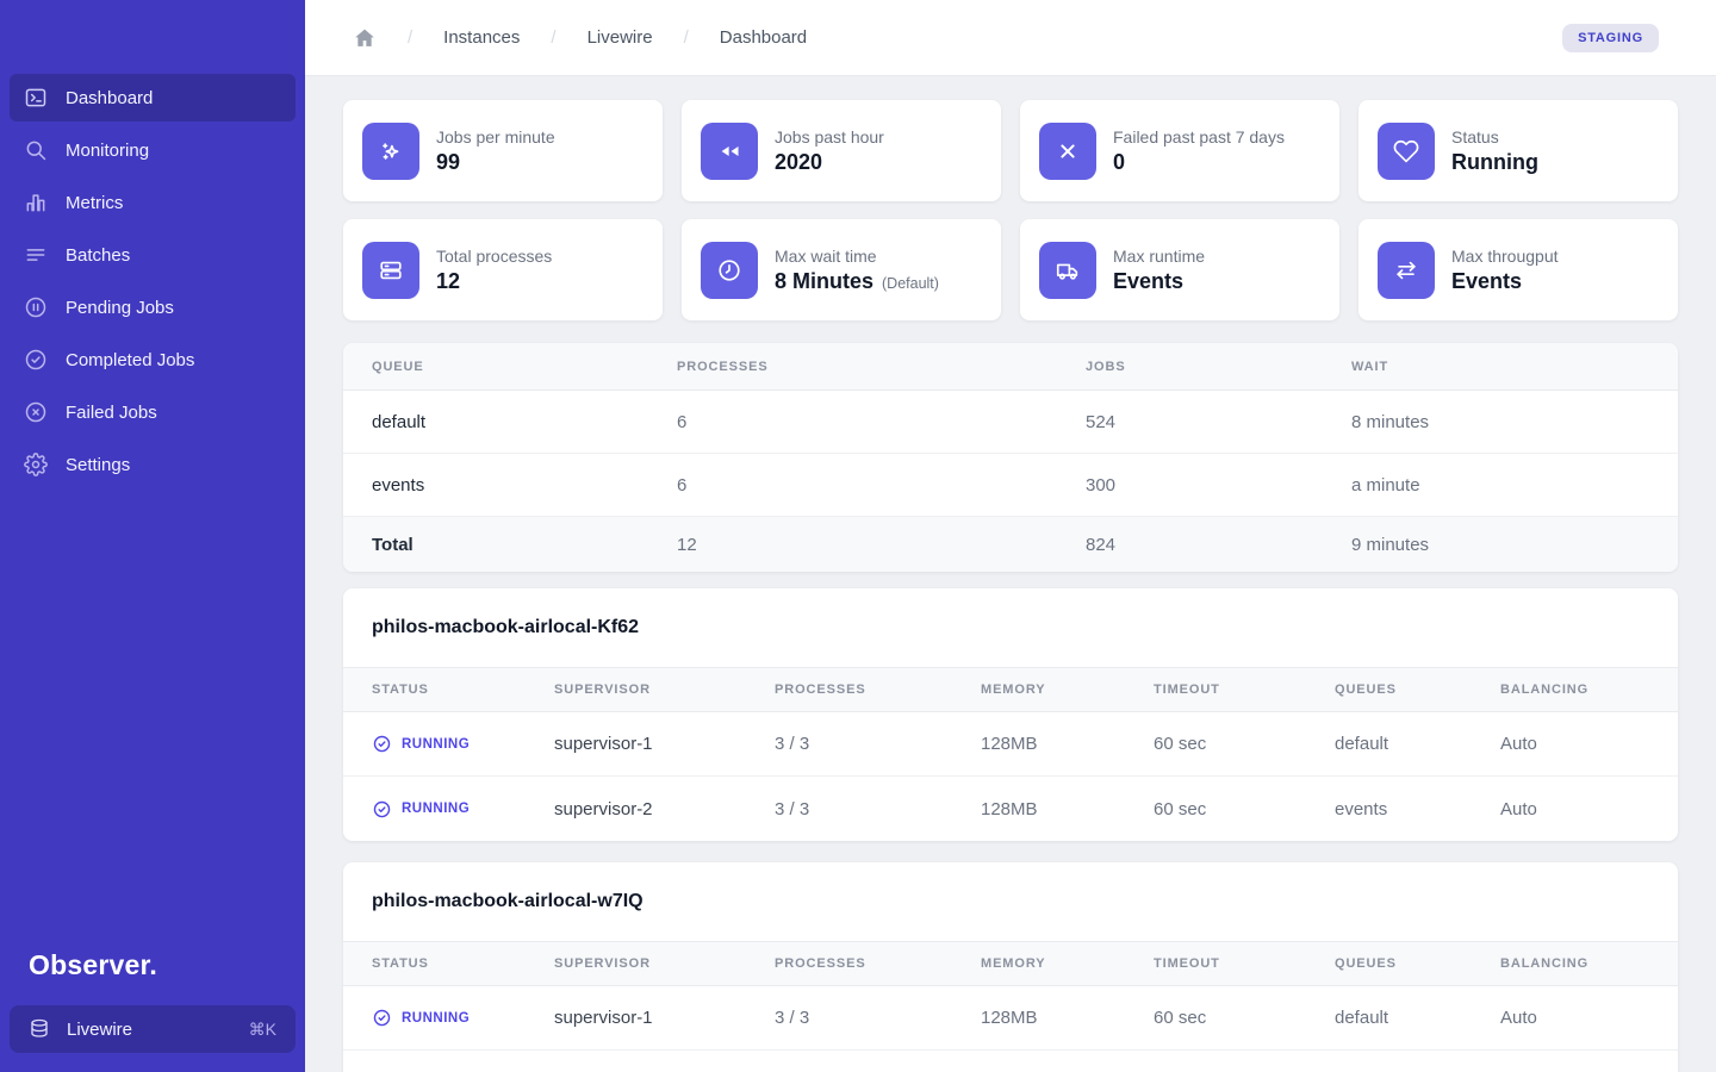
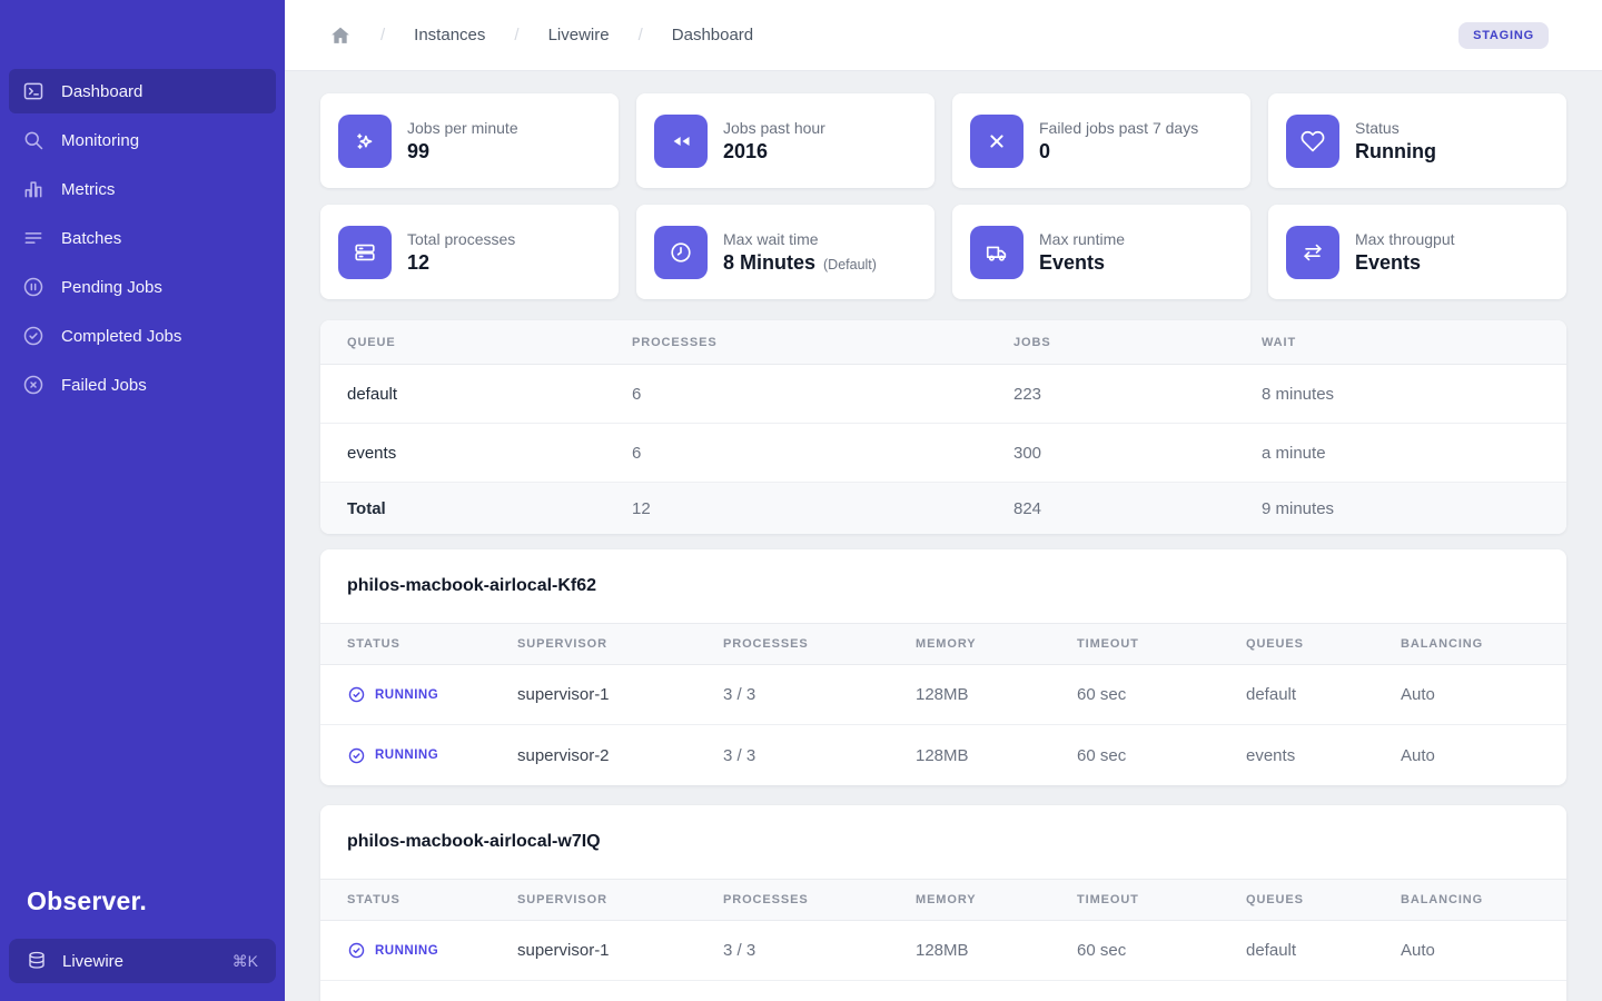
  Dashboard
  Monitoring
  Metrics
  Batches
  Pending Jobs
  Completed Jobs
  Failed Jobs
- Settings
  Observer.
  Livewire
  ⌘K
  /
  Instances
  /
  Livewire
  /
  Dashboard
  STAGING
  Jobs per minute
  99
  Jobs past hour
- 2020
+ 2016
- Failed past past 7 days
+ Failed jobs past 7 days
  0
  Status
  Running
  Total processes
  12
  Max wait time
  8 Minutes
  (Default)
  Max runtime
  Events
  Max througput
  Events
  QUEUE
  PROCESSES
  JOBS
  WAIT
  default
  6
- 524
+ 223
  8 minutes
  events
  6
  300
  a minute
  Total
  12
  824
  9 minutes
  philos-macbook-airlocal-Kf62
  STATUS
  SUPERVISOR
  PROCESSES
  MEMORY
  TIMEOUT
  QUEUES
  BALANCING
  RUNNING
  supervisor-1
  3 / 3
  128MB
  60 sec
  default
  Auto
  RUNNING
  supervisor-2
  3 / 3
  128MB
  60 sec
  events
  Auto
  philos-macbook-airlocal-w7IQ
  STATUS
  SUPERVISOR
  PROCESSES
  MEMORY
  TIMEOUT
  QUEUES
  BALANCING
  RUNNING
  supervisor-1
  3 / 3
  128MB
  60 sec
  default
  Auto
